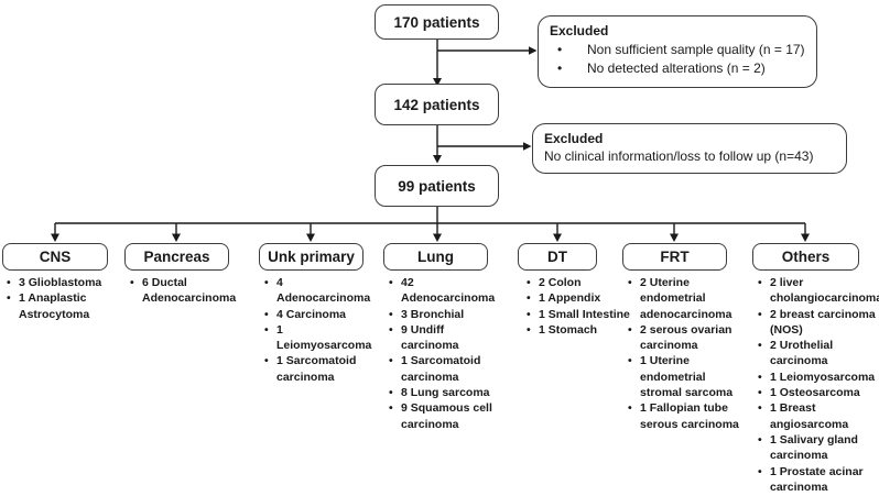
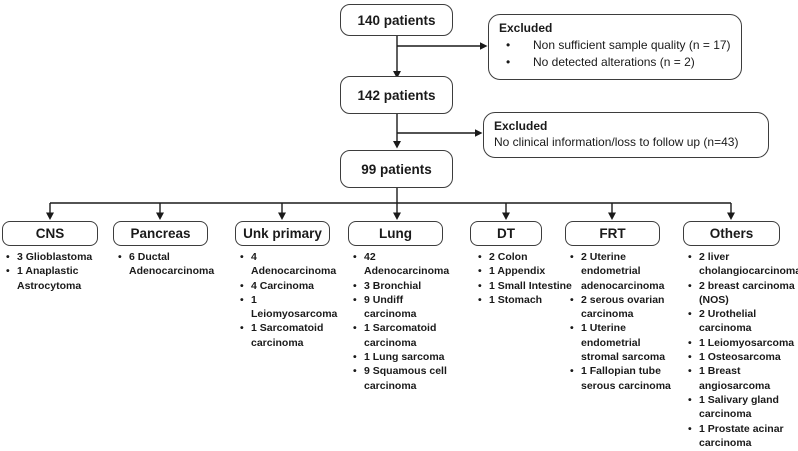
- 170 patients
+ 140 patients
  Excluded
  Non sufficient sample quality (n = 17)
  No detected alterations (n = 2)
  142 patients
  Excluded
  No clinical information/loss to follow up (n=43)
  99 patients
  CNS
  Pancreas
  Unk primary
  Lung
  DT
  FRT
  Others
  3 Glioblastoma
  1 Anaplastic Astrocytoma
  6 Ductal Adenocarcinoma
  4 Adenocarcinoma
  4 Carcinoma
  1 Leiomyosarcoma
  1 Sarcomatoid carcinoma
  42 Adenocarcinoma
  3 Bronchial
  9 Undiff carcinoma
  1 Sarcomatoid carcinoma
- 8 Lung sarcoma
+ 1 Lung sarcoma
  9 Squamous cell carcinoma
  2 Colon
  1 Appendix
  1 Small Intestine
  1 Stomach
  2 Uterine endometrial adenocarcinoma
  2 serous ovarian carcinoma
  1 Uterine endometrial stromal sarcoma
  1 Fallopian tube serous carcinoma
  2 liver cholangiocarcinom
  2 breast carcinoma (NOS)
  2 Urothelial carcinoma
  1 Leiomyosarcoma
  1 Osteosarcoma
  1 Breast angiosarcoma
  1 Salivary gland carcinoma
  1 Prostate acinar carcinoma
